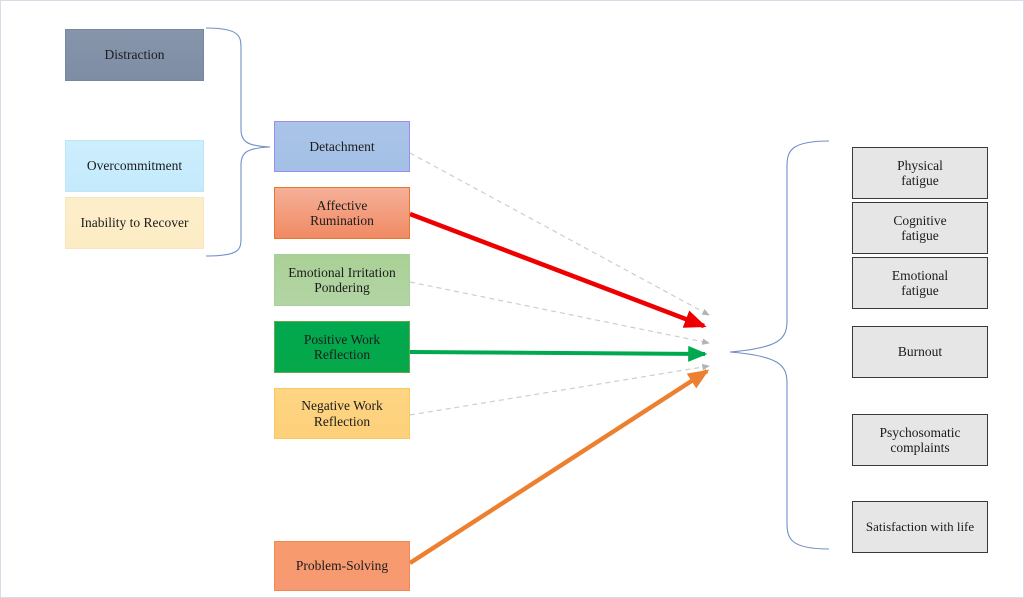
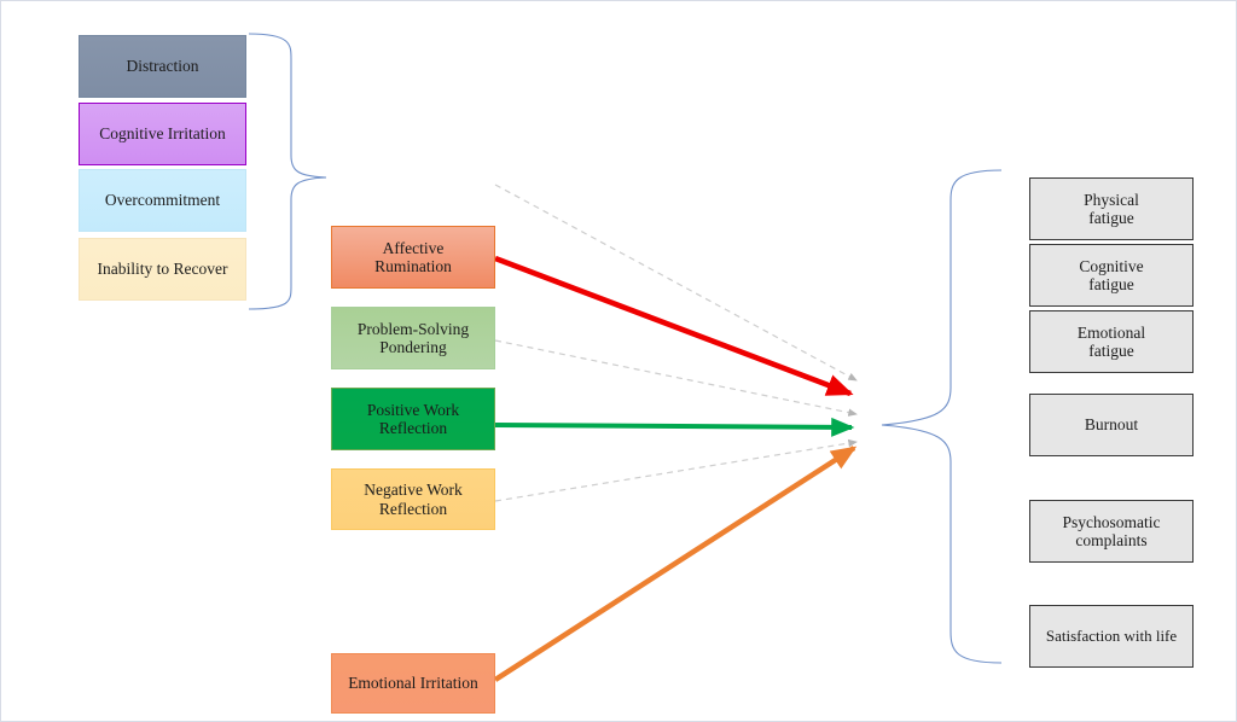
  Distraction
+ Cognitive Irritation
  Overcommitment
  Inability to Recover
- Detachment
  Affective
  Rumination
- Emotional Irritation
+ Problem-Solving
  Pondering
  Positive Work
  Reflection
  Negative Work
  Reflection
- Problem-Solving
+ Emotional Irritation
  Physical
  fatigue
  Cognitive
  fatigue
  Emotional
  fatigue
  Burnout
  Psychosomatic
  complaints
  Satisfaction with life
